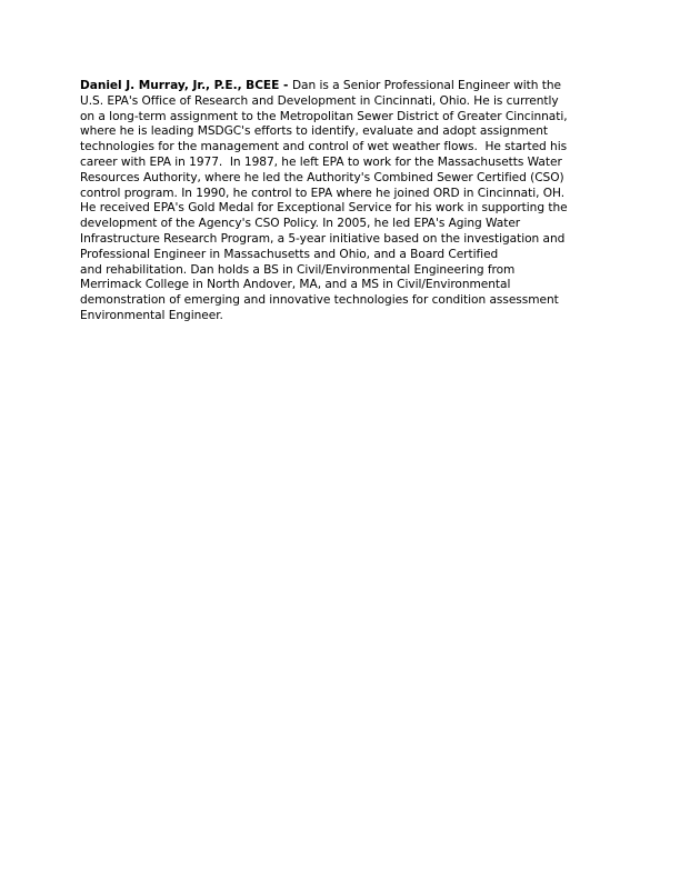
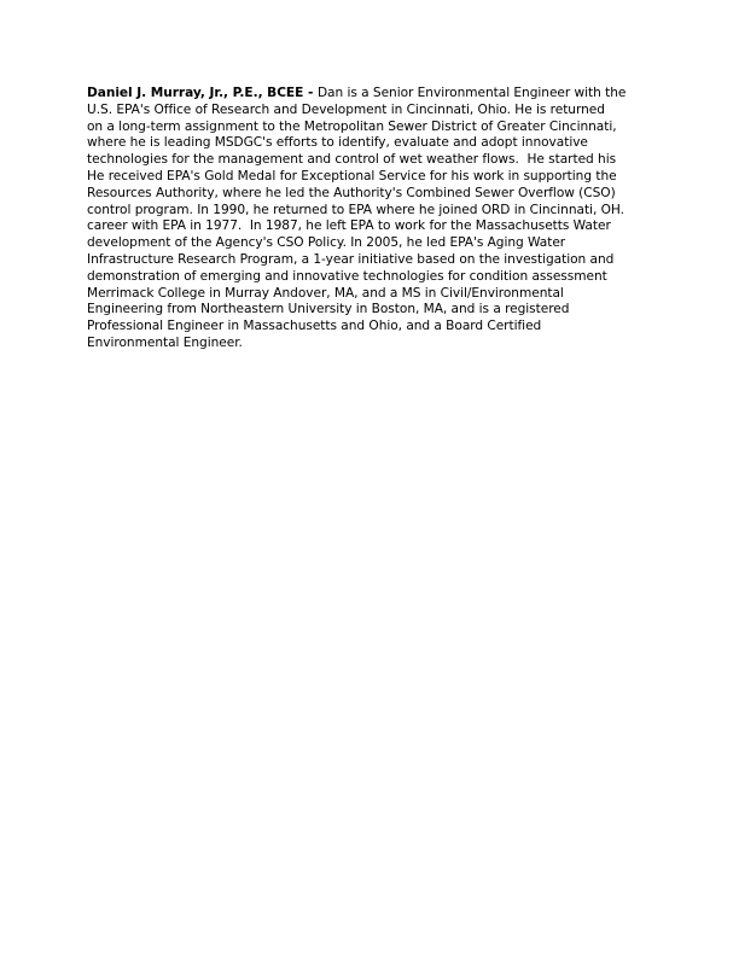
- Daniel J. Murray, Jr., P.E., BCEE - Dan is a Senior Professional Engineer with the
+ Daniel J. Murray, Jr., P.E., BCEE - Dan is a Senior Environmental Engineer with the
- U.S. EPA's Office of Research and Development in Cincinnati, Ohio. He is currently
+ U.S. EPA's Office of Research and Development in Cincinnati, Ohio. He is returned
  on a long-term assignment to the Metropolitan Sewer District of Greater Cincinnati,
- where he is leading MSDGC's efforts to identify, evaluate and adopt assignment
+ where he is leading MSDGC's efforts to identify, evaluate and adopt innovative
  technologies for the management and control of wet weather flows. He started his
- career with EPA in 1977. In 1987, he left EPA to work for the Massachusetts Water
+ He received EPA's Gold Medal for Exceptional Service for his work in supporting the
- Resources Authority, where he led the Authority's Combined Sewer Certified (CSO)
+ Resources Authority, where he led the Authority's Combined Sewer Overflow (CSO)
- control program. In 1990, he control to EPA where he joined ORD in Cincinnati, OH.
+ control program. In 1990, he returned to EPA where he joined ORD in Cincinnati, OH.
- He received EPA's Gold Medal for Exceptional Service for his work in supporting the
+ career with EPA in 1977. In 1987, he left EPA to work for the Massachusetts Water
  development of the Agency's CSO Policy. In 2005, he led EPA's Aging Water
- Infrastructure Research Program, a 5-year initiative based on the investigation and
+ Infrastructure Research Program, a 1-year initiative based on the investigation and
- Professional Engineer in Massachusetts and Ohio, and a Board Certified
+ demonstration of emerging and innovative technologies for condition assessment
- and rehabilitation. Dan holds a BS in Civil/Environmental Engineering from
- Merrimack College in North Andover, MA, and a MS in Civil/Environmental
+ Merrimack College in Murray Andover, MA, and a MS in Civil/Environmental
+ Engineering from Northeastern University in Boston, MA, and is a registered
- demonstration of emerging and innovative technologies for condition assessment
+ Professional Engineer in Massachusetts and Ohio, and a Board Certified
  Environmental Engineer.
